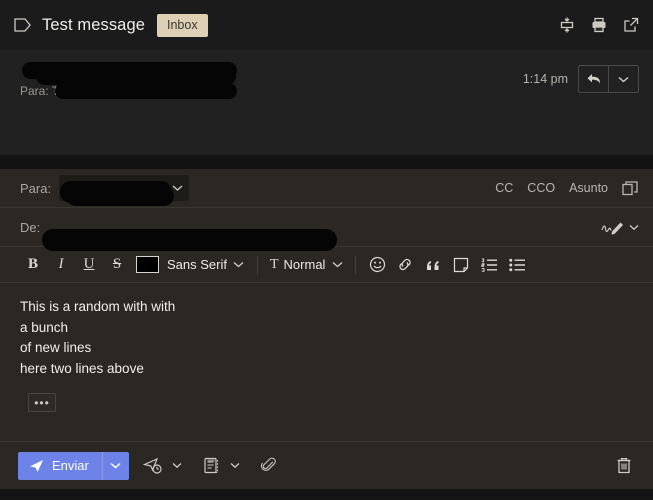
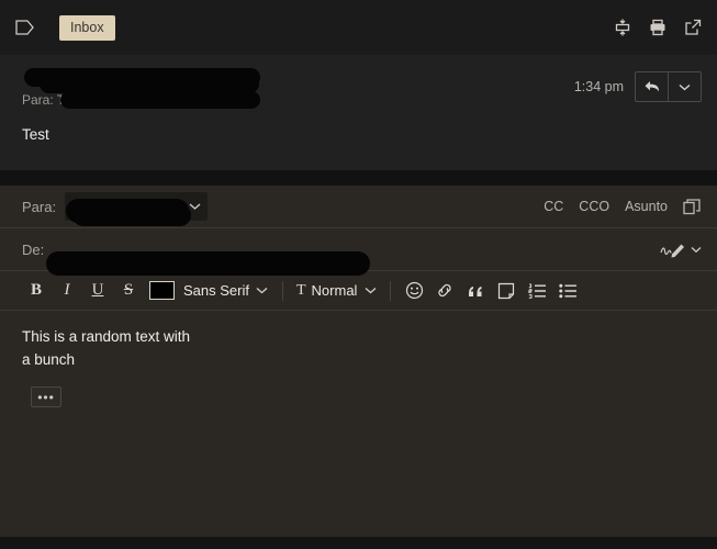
- Test message
  Inbox
  Para:
- 1:14 pm
+ 1:34 pm
+ Test
  Para:
  CC
  CCO
  Asunto
  De:
  B
  I
  U
  S
  Sans Serif
  T
  Normal
- This is a random with with
+ This is a random text with
  a bunch
- of new lines
- here two lines above
  •••
- Enviar
